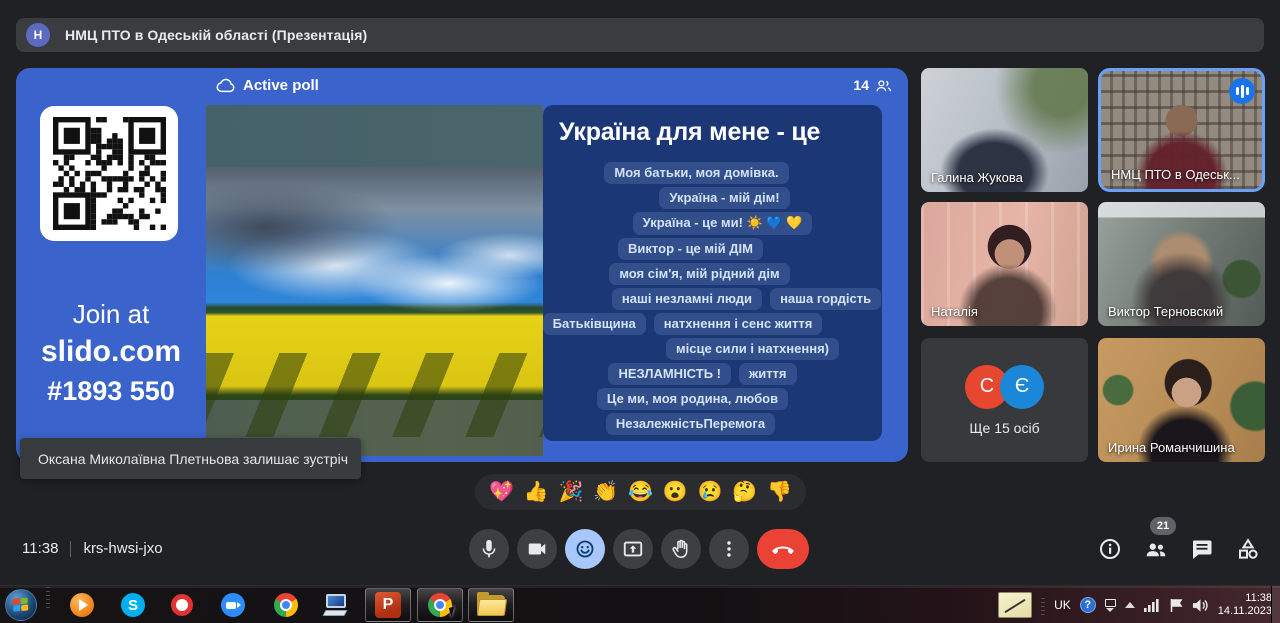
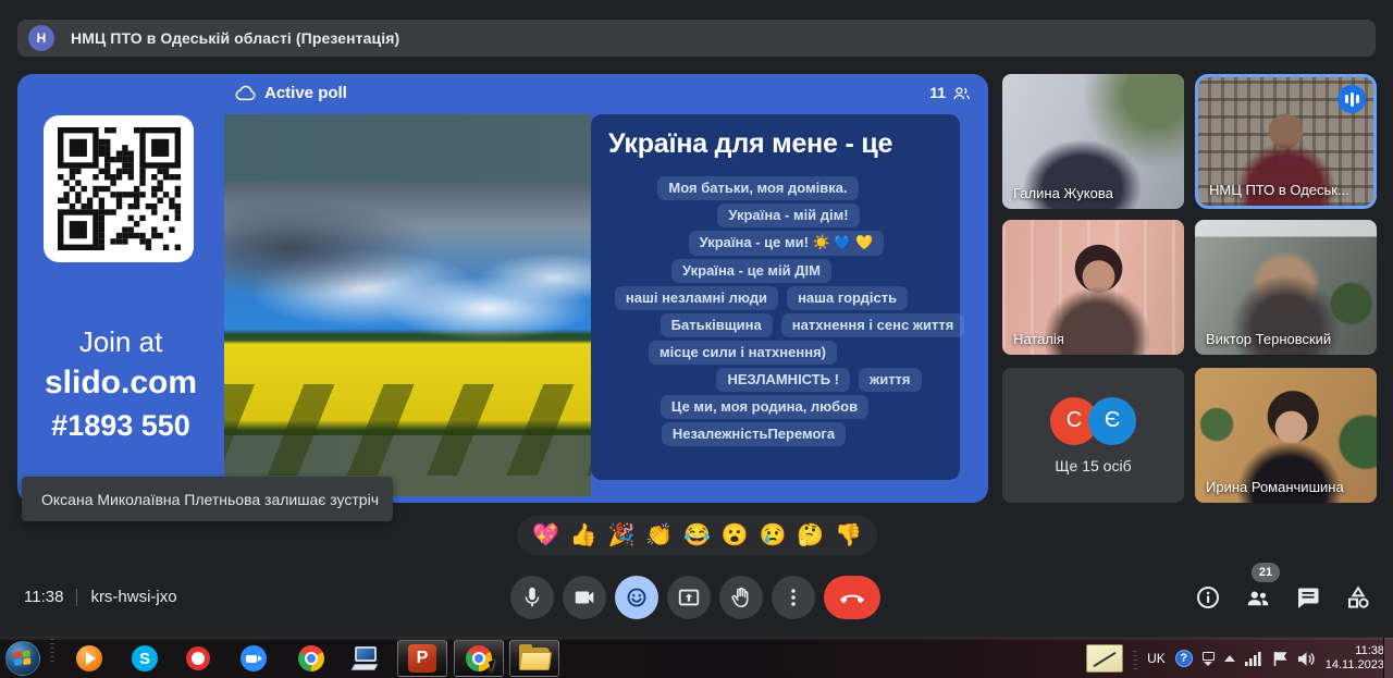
  Н
  НМЦ ПТО в Одеській області (Презентація)
  Active poll
- 14
+ 11
  Join at
  slido.com
  #1893 550
  Україна для мене - це
  Моя батьки, моя домівка.
  Україна - мій дім!
  Україна - це ми! ☀️ 💙 💛
- Виктор - це мій ДІМ
+ Україна - це мій ДІМ
- моя сім'я, мій рідний дім
  наші незламні люди
  наша гордість
  Батьківщина
  натхнення і сенс життя
  місце сили і натхнення)
  НЕЗЛАМНІСТЬ !
  життя
  Це ми, моя родина, любов
  НезалежністьПеремога
  Оксана Миколаївна Плетньова залишає зустріч
  💖
  👍
  🎉
  👏
  😂
  😮
  😢
  🤔
  👎
  Галина Жукова
  НМЦ ПТО в Одеськ...
  Наталія
  Виктор Терновский
  С
  Є
  Ще 15 осіб
  Ирина Романчишина
  11:38
  krs-hwsi-jxo
  21
  S
  P
  UK
  ?
  11:38
  14.11.2023
